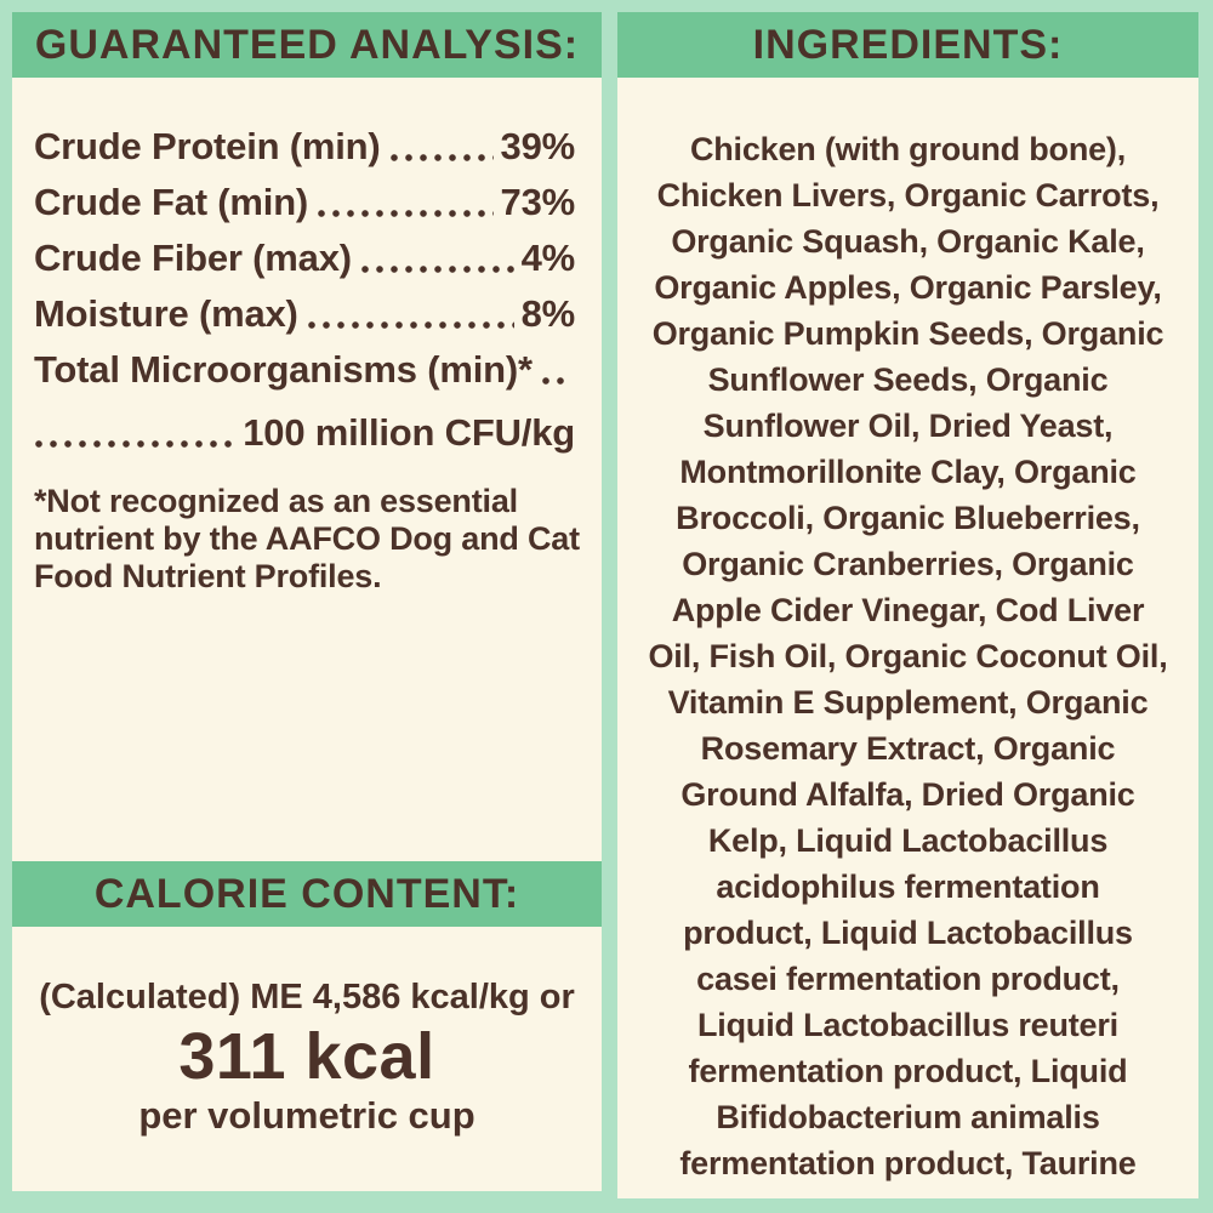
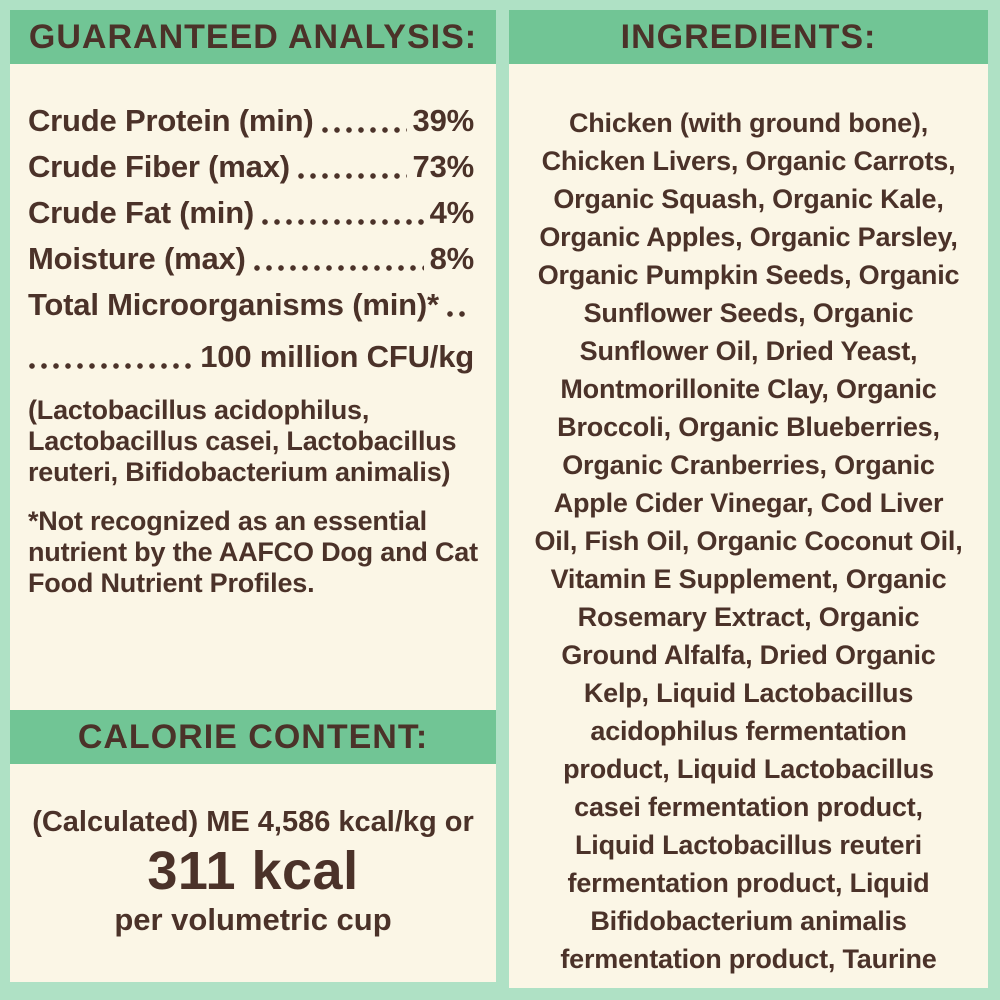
  GUARANTEED ANALYSIS:
  Crude Protein (min)
  39%
- Crude Fat (min)
+ Crude Fiber (max)
  73%
- Crude Fiber (max)
+ Crude Fat (min)
  4%
  Moisture (max)
  8%
  Total Microorganisms (min)*
  100 million CFU/kg
+ (Lactobacillus acidophilus,
+ Lactobacillus casei, Lactobacillus
+ reuteri, Bifidobacterium animalis)
  *Not recognized as an essential
  nutrient by the AAFCO Dog and Cat
  Food Nutrient Profiles.
  CALORIE CONTENT:
  (Calculated) ME 4,586 kcal/kg or
  311 kcal
  per volumetric cup
  INGREDIENTS:
  Chicken (with ground bone),
  Chicken Livers, Organic Carrots,
  Organic Squash, Organic Kale,
  Organic Apples, Organic Parsley,
  Organic Pumpkin Seeds, Organic
  Sunflower Seeds, Organic
  Sunflower Oil, Dried Yeast,
  Montmorillonite Clay, Organic
  Broccoli, Organic Blueberries,
  Organic Cranberries, Organic
  Apple Cider Vinegar, Cod Liver
  Oil, Fish Oil, Organic Coconut Oil,
  Vitamin E Supplement, Organic
  Rosemary Extract, Organic
  Ground Alfalfa, Dried Organic
  Kelp, Liquid Lactobacillus
  acidophilus fermentation
  product, Liquid Lactobacillus
  casei fermentation product,
  Liquid Lactobacillus reuteri
  fermentation product, Liquid
  Bifidobacterium animalis
  fermentation product, Taurine
